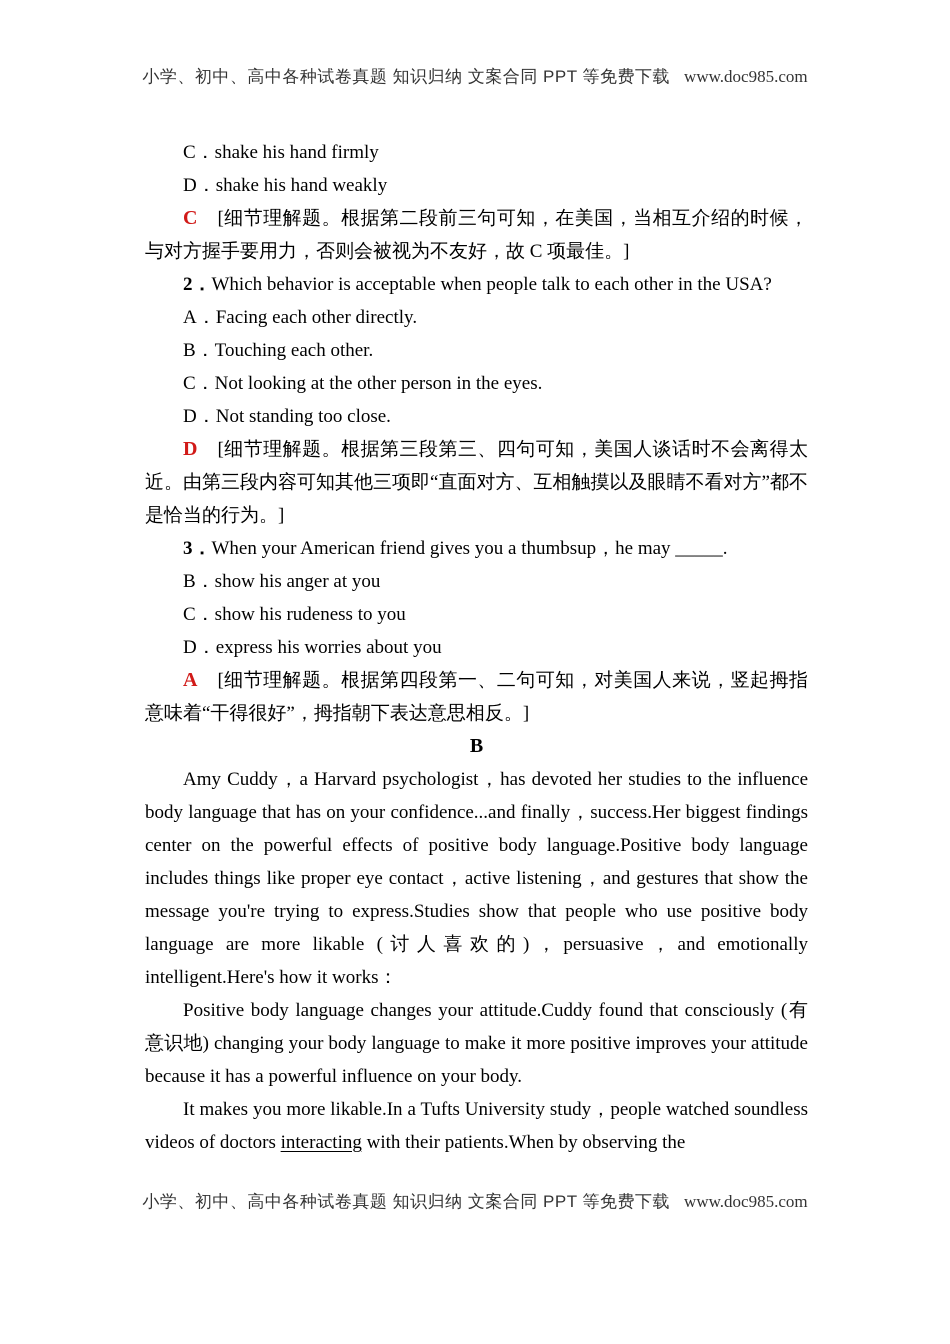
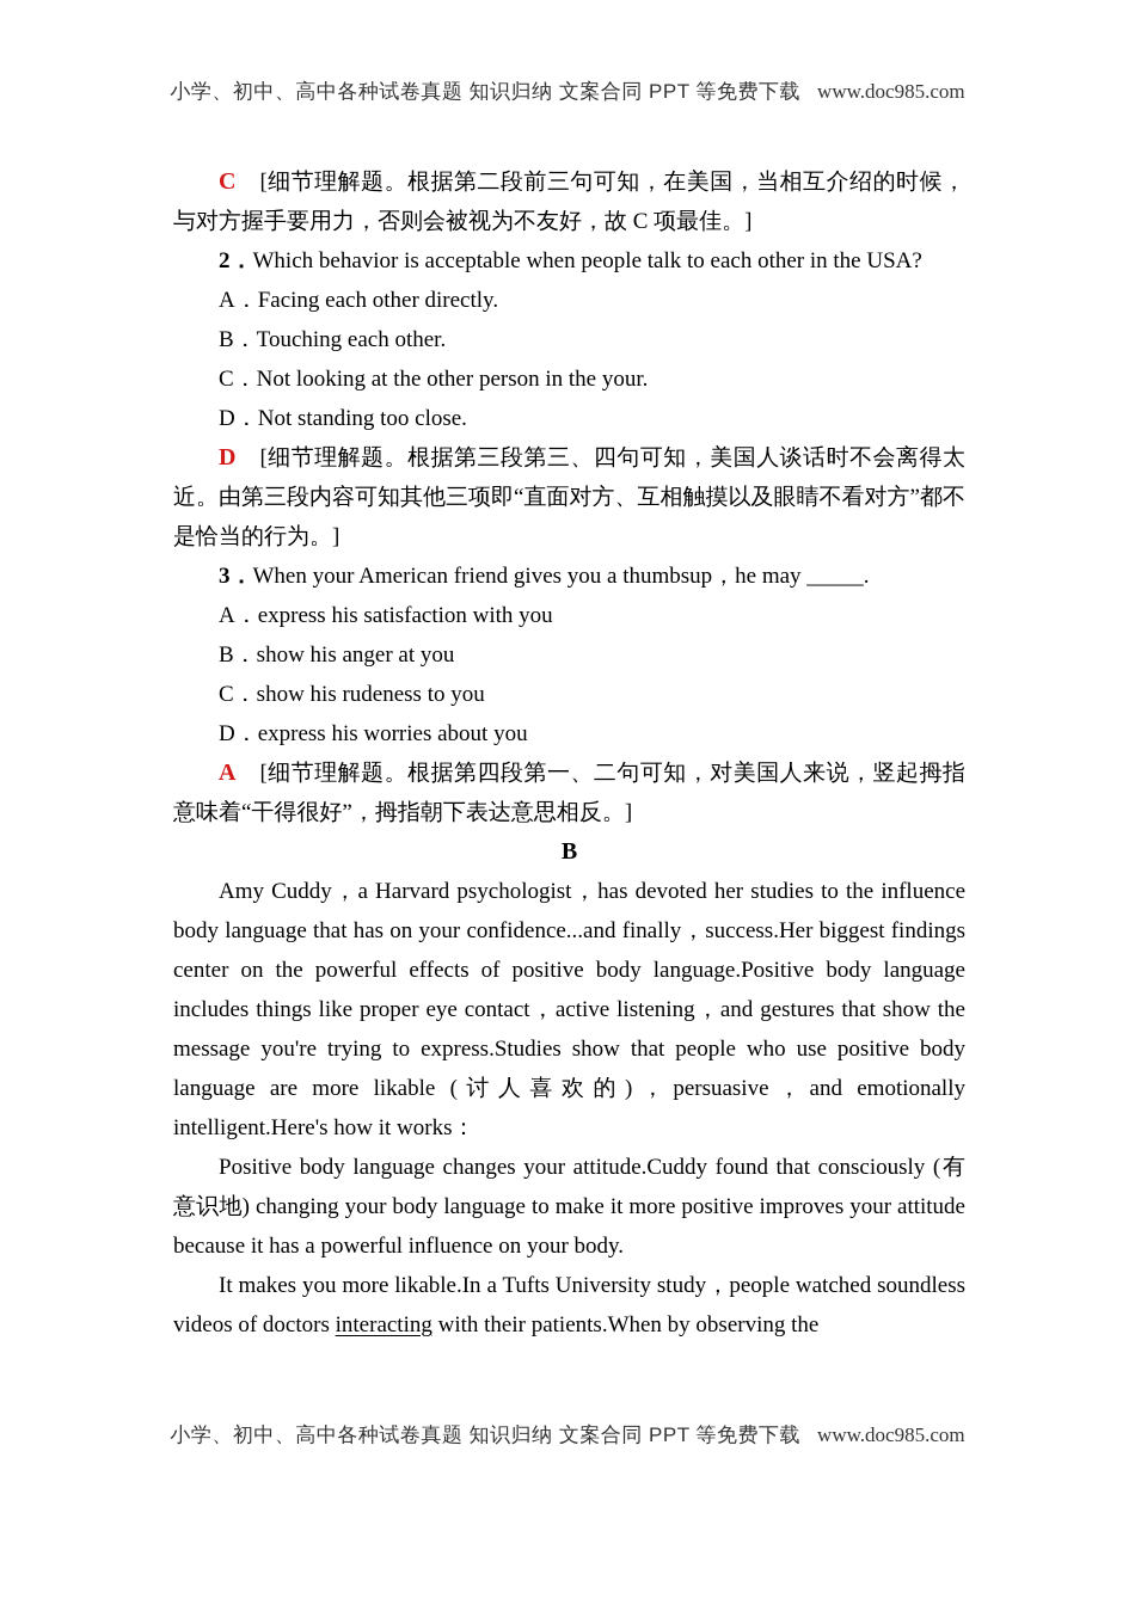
  小学、初中、高中各种试卷真题 知识归纳 文案合同 PPT 等免费下载 www.doc985.com
- C．shake his hand firmly
- D．shake his hand weakly
  C [细节理解题。根据第二段前三句可知，在美国，当相互介绍的时候，与对方握手要用力，否则会被视为不友好，故 C 项最佳。]
  2．Which behavior is acceptable when people talk to each other in the USA?
  A．Facing each other directly.
  B．Touching each other.
- C．Not looking at the other person in the eyes.
+ C．Not looking at the other person in the your.
  D．Not standing too close.
  D [细节理解题。根据第三段第三、四句可知，美国人谈话时不会离得太近。由第三段内容可知其他三项即“直面对方、互相触摸以及眼睛不看对方”都不是恰当的行为。]
  3．When your American friend gives you a thumbsup，he may _____.
+ A．express his satisfaction with you
  B．show his anger at you
  C．show his rudeness to you
  D．express his worries about you
  A [细节理解题。根据第四段第一、二句可知，对美国人来说，竖起拇指意味着“干得很好”，拇指朝下表达意思相反。]
  B
  Amy Cuddy，a Harvard psychologist，has devoted her studies to the influence body language that has on your confidence...and finally，success.Her biggest findings center on the powerful effects of positive body language.Positive body language includes things like proper eye contact，active listening，and gestures that show the message you're trying to express.Studies show that people who use positive body language are more likable (讨人喜欢的)，persuasive，and emotionally intelligent.Here's how it works：
  Positive body language changes your attitude.Cuddy found that consciously (有意识地) changing your body language to make it more positive improves your attitude because it has a powerful influence on your body.
  It makes you more likable.In a Tufts University study，people watched soundless videos of doctors interacting with their patients.When by observing the
  小学、初中、高中各种试卷真题 知识归纳 文案合同 PPT 等免费下载 www.doc985.com
